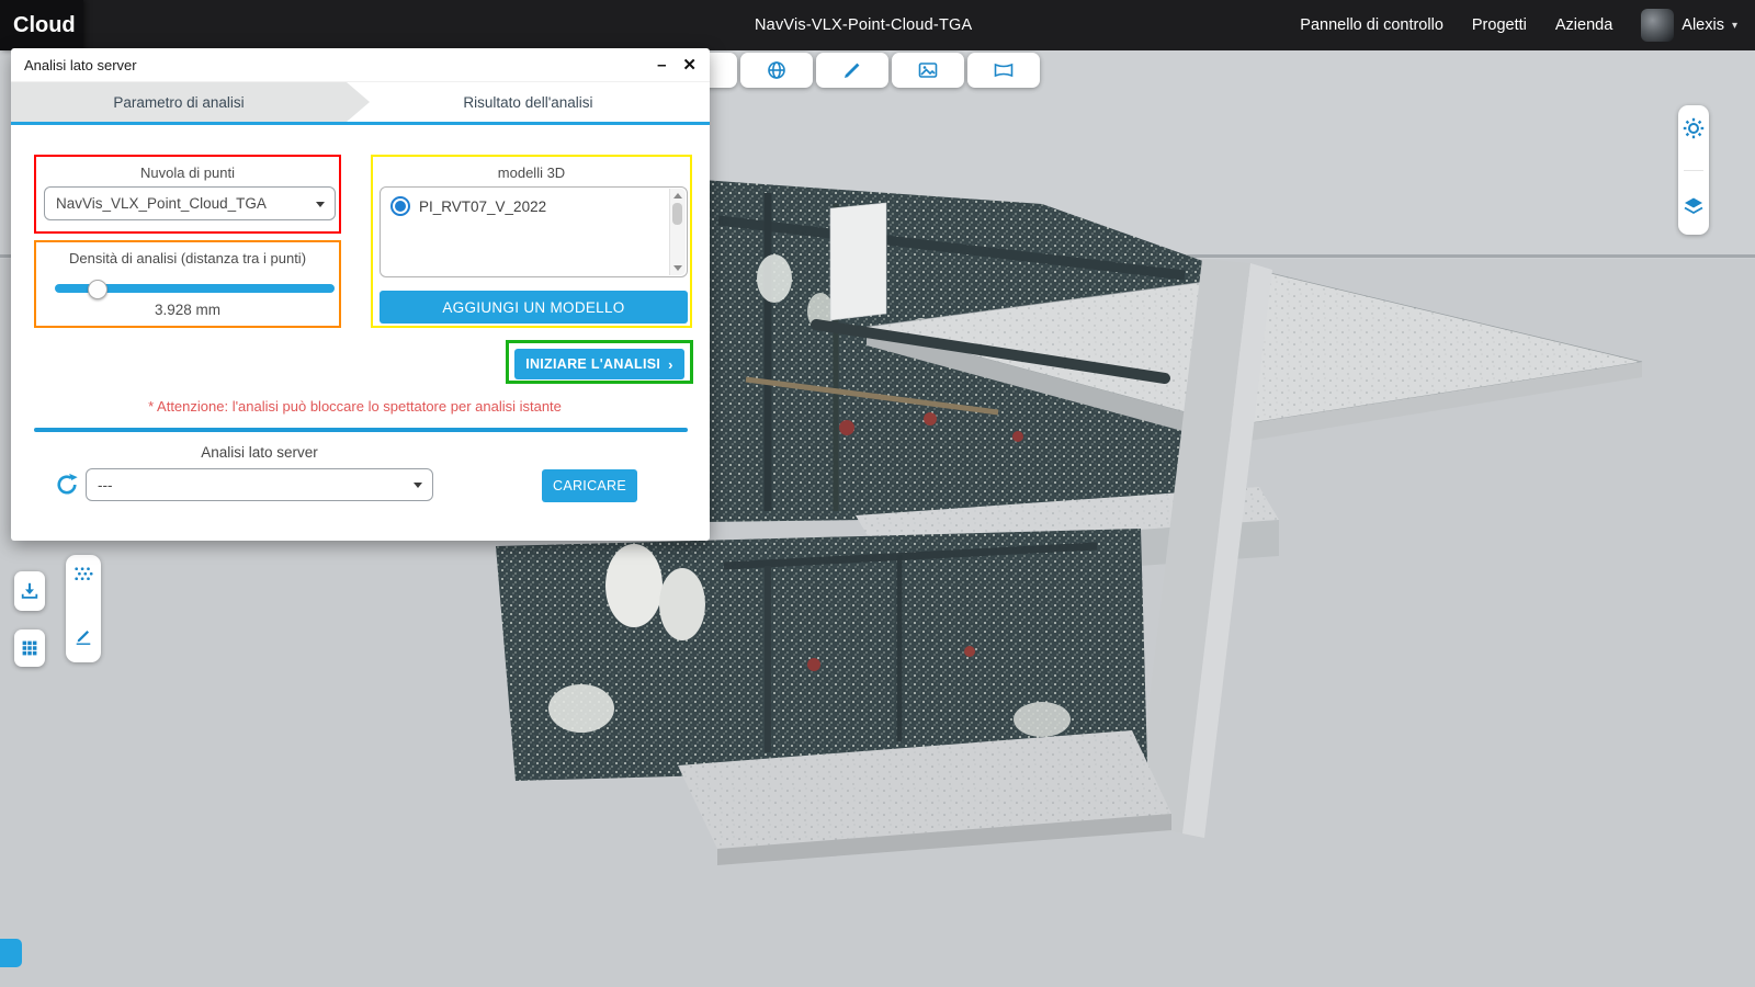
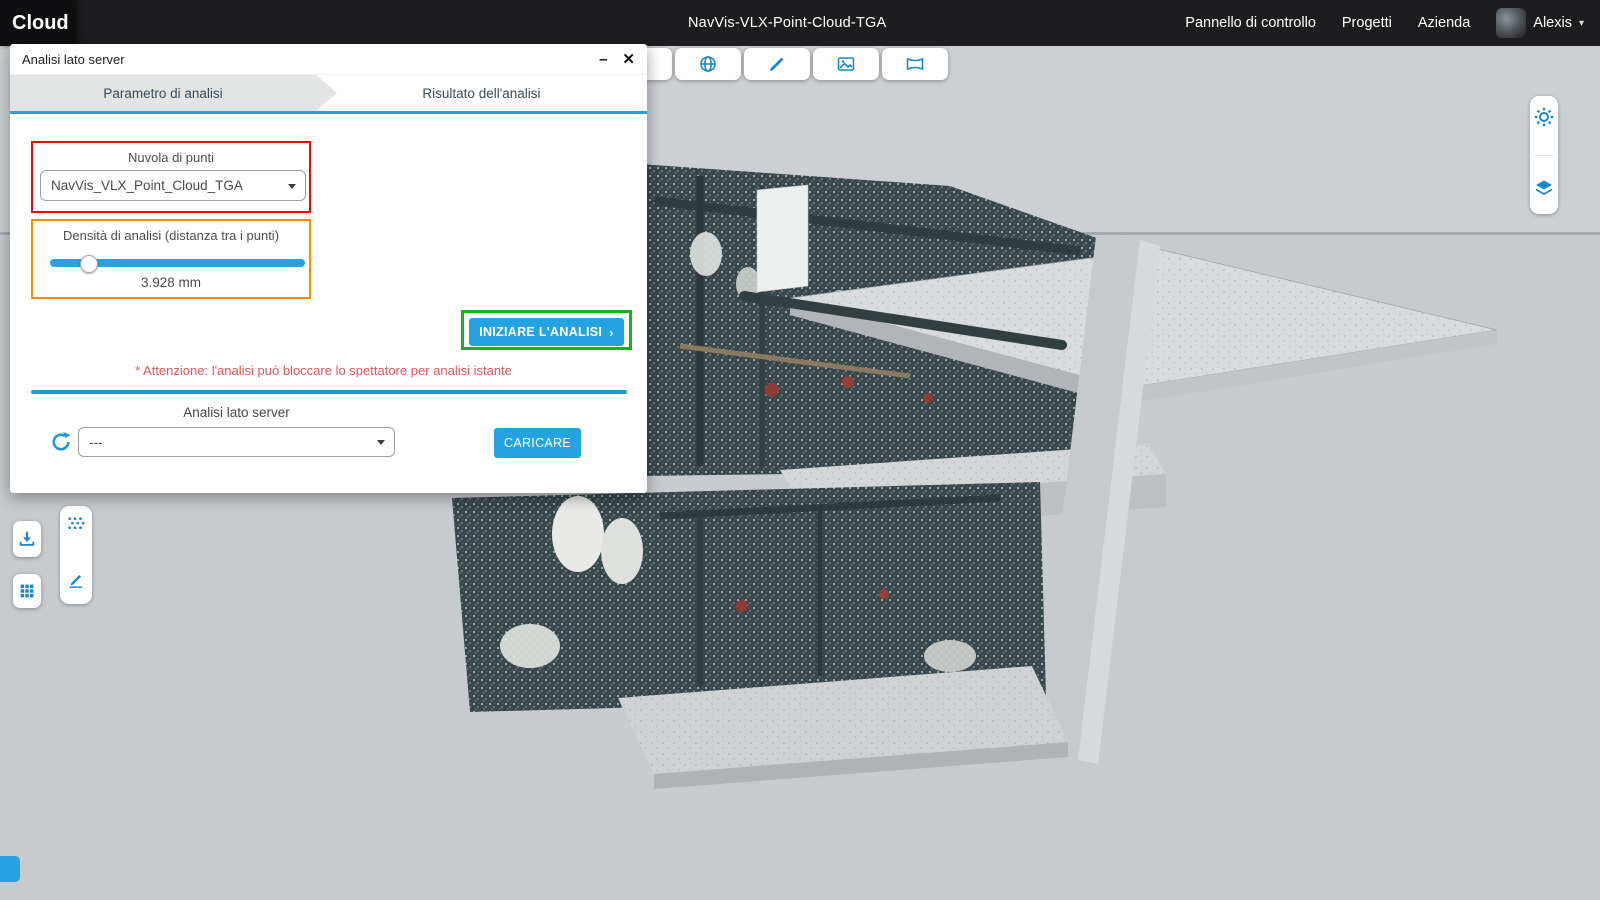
  Cloud
  NavVis-VLX-Point-Cloud-TGA
  Pannello di controllo
  Progetti
  Azienda
  Alexis
  ▾
  Analisi lato server
  –
  ✕
  Parametro di analisi
  Risultato dell'analisi
  Nuvola di punti
  NavVis_VLX_Point_Cloud_TGA
  Densità di analisi (distanza tra i punti)
  3.928 mm
- modelli 3D
- PI_RVT07_V_2022
- AGGIUNGI UN MODELLO
  INIZIARE L'ANALISI
  ›
  * Attenzione: l'analisi può bloccare lo spettatore per analisi istante
  Analisi lato server
  ---
  CARICARE
